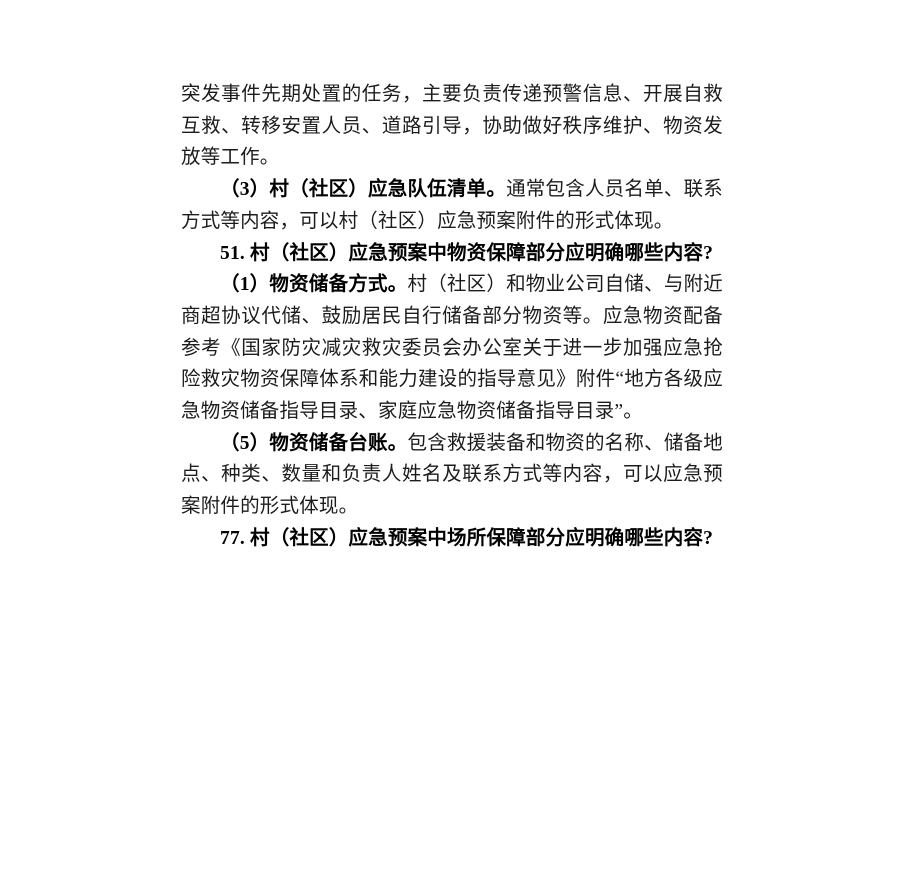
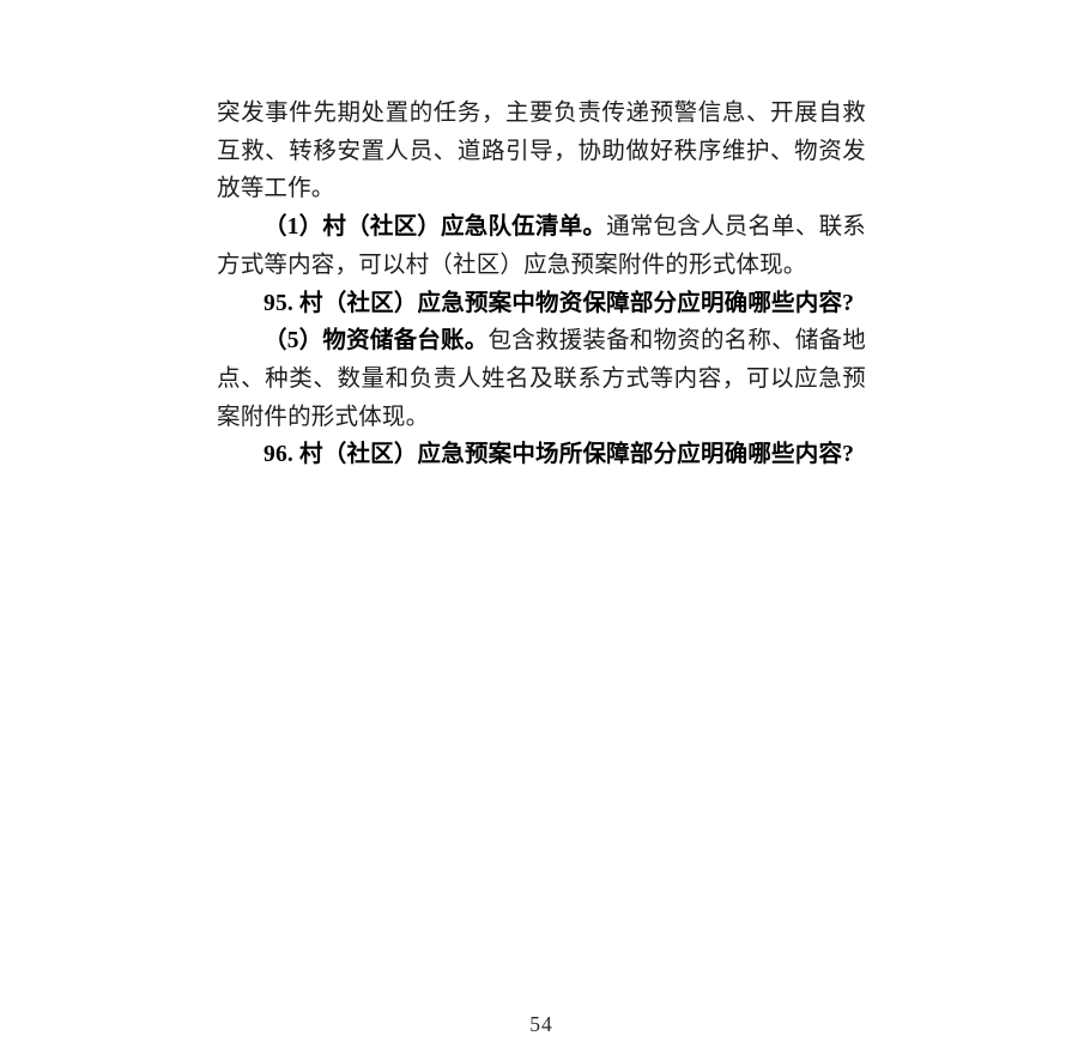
  突发事件先期处置的任务，主要负责传递预警信息、开展自救互救、转移安置人员、道路引导，协助做好秩序维护、物资发放等工作。
- （3）村（社区）应急队伍清单。通常包含人员名单、联系方式等内容，可以村（社区）应急预案附件的形式体现。
+ （1）村（社区）应急队伍清单。通常包含人员名单、联系方式等内容，可以村（社区）应急预案附件的形式体现。
- 51. 村（社区）应急预案中物资保障部分应明确哪些内容?
+ 95. 村（社区）应急预案中物资保障部分应明确哪些内容?
- （1）物资储备方式。村（社区）和物业公司自储、与附近商超协议代储、鼓励居民自行储备部分物资等。应急物资配备参考《国家防灾减灾救灾委员会办公室关于进一步加强应急抢险救灾物资保障体系和能力建设的指导意见》附件“地方各级应急物资储备指导目录、家庭应急物资储备指导目录”。
  （5）物资储备台账。包含救援装备和物资的名称、储备地点、种类、数量和负责人姓名及联系方式等内容，可以应急预案附件的形式体现。
- 77. 村（社区）应急预案中场所保障部分应明确哪些内容?
+ 96. 村（社区）应急预案中场所保障部分应明确哪些内容?
+ 54
